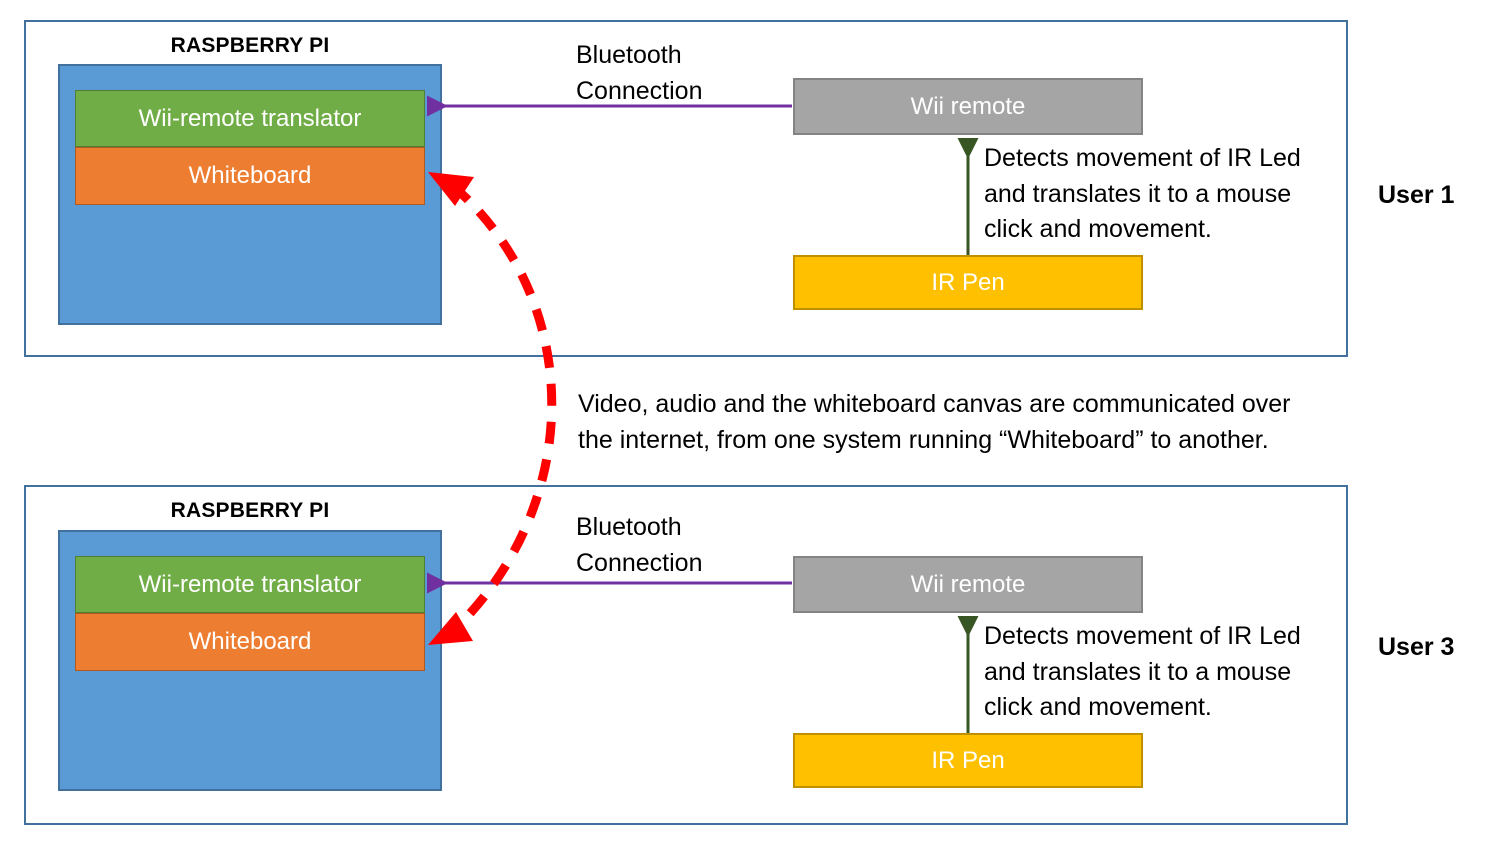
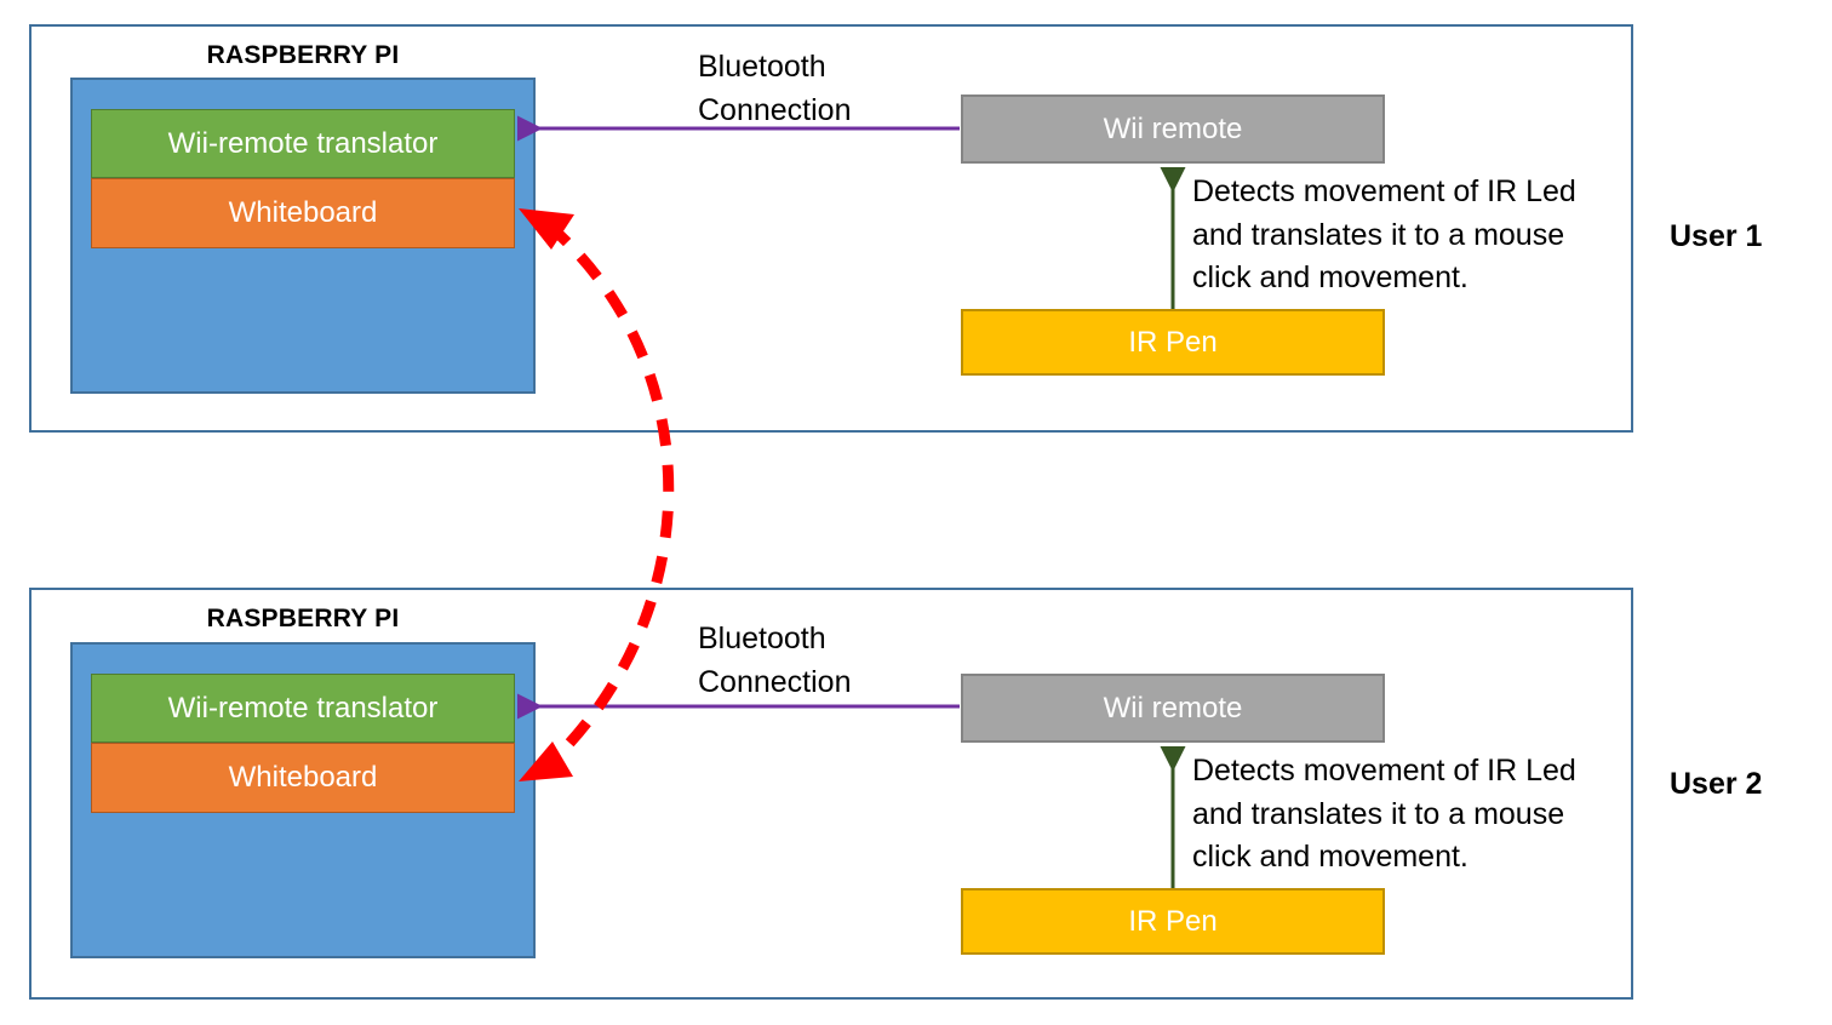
  RASPBERRY PI
  Wii-remote translator
  Whiteboard
  Bluetooth
  Connection
  Wii remote
  IR Pen
  Detects movement of IR Led
  and translates it to a mouse
  click and movement.
  User 1
- Video, audio and the whiteboard canvas are communicated over
- the internet, from one system running “Whiteboard” to another.
  RASPBERRY PI
  Wii-remote translator
  Whiteboard
  Bluetooth
  Connection
  Wii remote
  IR Pen
  Detects movement of IR Led
  and translates it to a mouse
  click and movement.
- User 3
+ User 2
